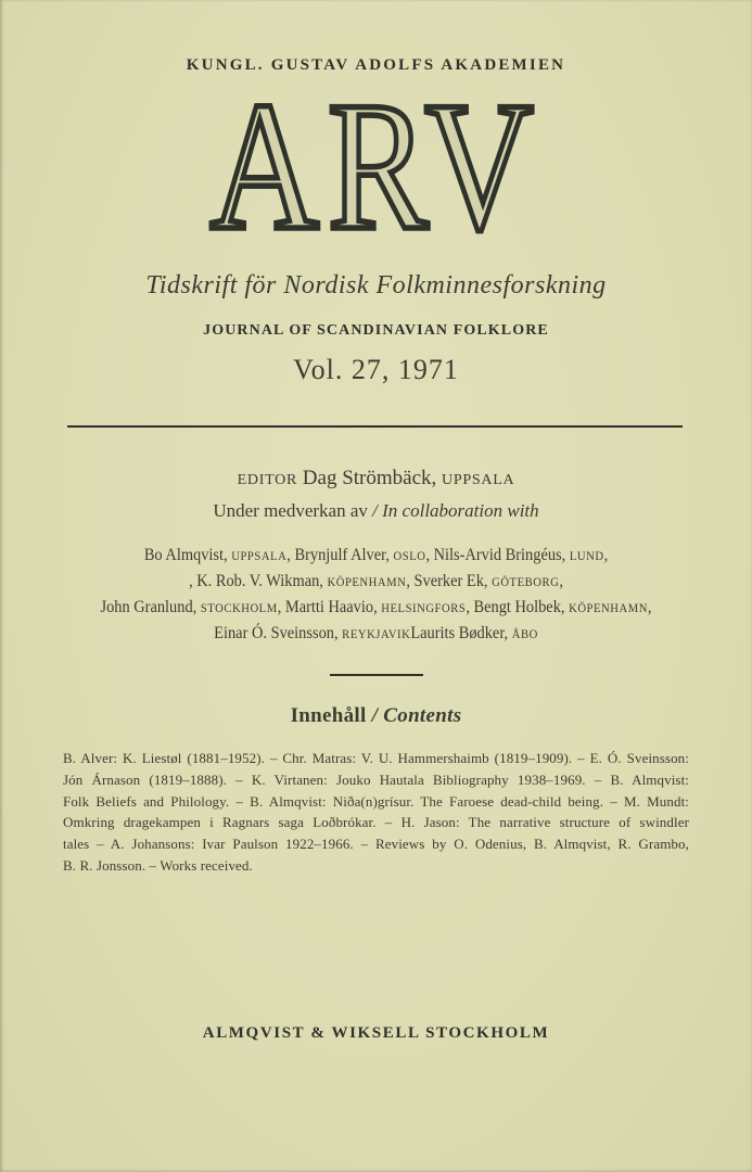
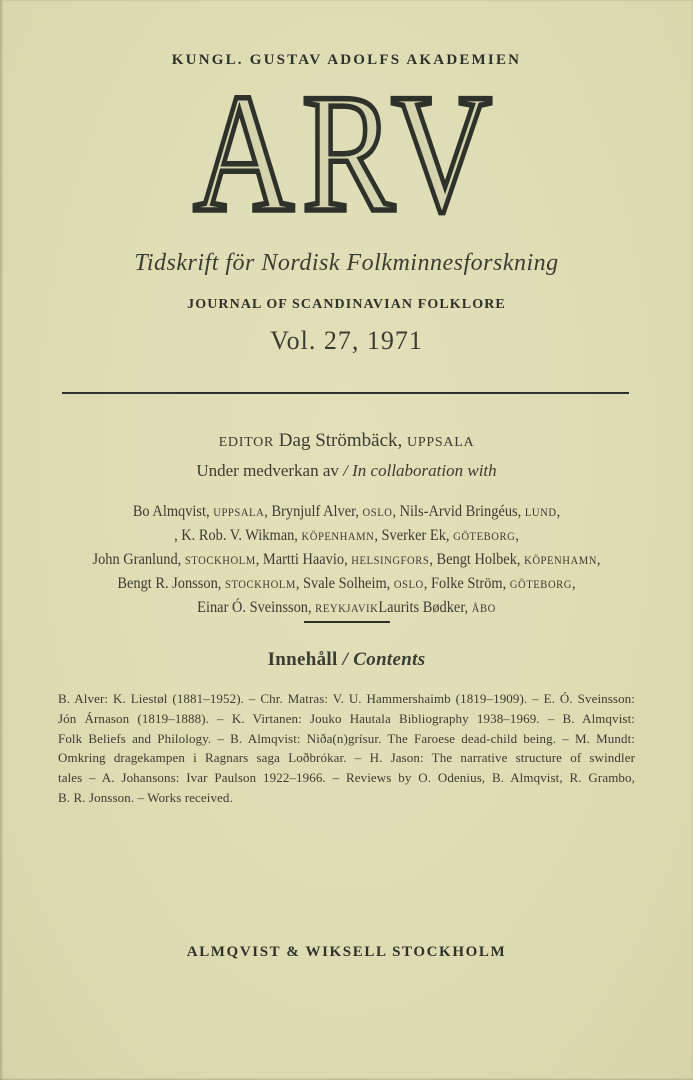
  KUNGL. GUSTAV ADOLFS AKADEMIEN
  ARV
  Tidskrift för Nordisk Folkminnesforskning
  JOURNAL OF SCANDINAVIAN FOLKLORE
  Vol. 27, 1971
  EDITOR Dag Strömbäck, UPPSALA
  Under medverkan av / In collaboration with
  Bo Almqvist, UPPSALA, Brynjulf Alver, OSLO, Nils-Arvid Bringéus, LUND,
  , K. Rob. V. Wikman, KÖPENHAMN, Sverker Ek, GÖTEBORG,
  John Granlund, STOCKHOLM, Martti Haavio, HELSINGFORS, Bengt Holbek, KÖPENHAMN,
+ Bengt R. Jonsson, STOCKHOLM, Svale Solheim, OSLO, Folke Ström, GÖTEBORG,
  Einar Ó. Sveinsson, REYKJAVIKLaurits Bødker, ÅBO
  Innehåll / Contents
  B. Alver: K. Liestøl (1881–1952). – Chr. Matras: V. U. Hammershaimb (1819–1909). – E. Ó. Sveinsson:
  Jón Árnason (1819–1888). – K. Virtanen: Jouko Hautala Bibliography 1938–1969. – B. Almqvist:
  Folk Beliefs and Philology. – B. Almqvist: Niða(n)grísur. The Faroese dead-child being. – M. Mundt:
  Omkring dragekampen i Ragnars saga Loðbrókar. – H. Jason: The narrative structure of swindler
  tales – A. Johansons: Ivar Paulson 1922–1966. – Reviews by O. Odenius, B. Almqvist, R. Grambo,
  B. R. Jonsson. – Works received.
  ALMQVIST & WIKSELL STOCKHOLM
